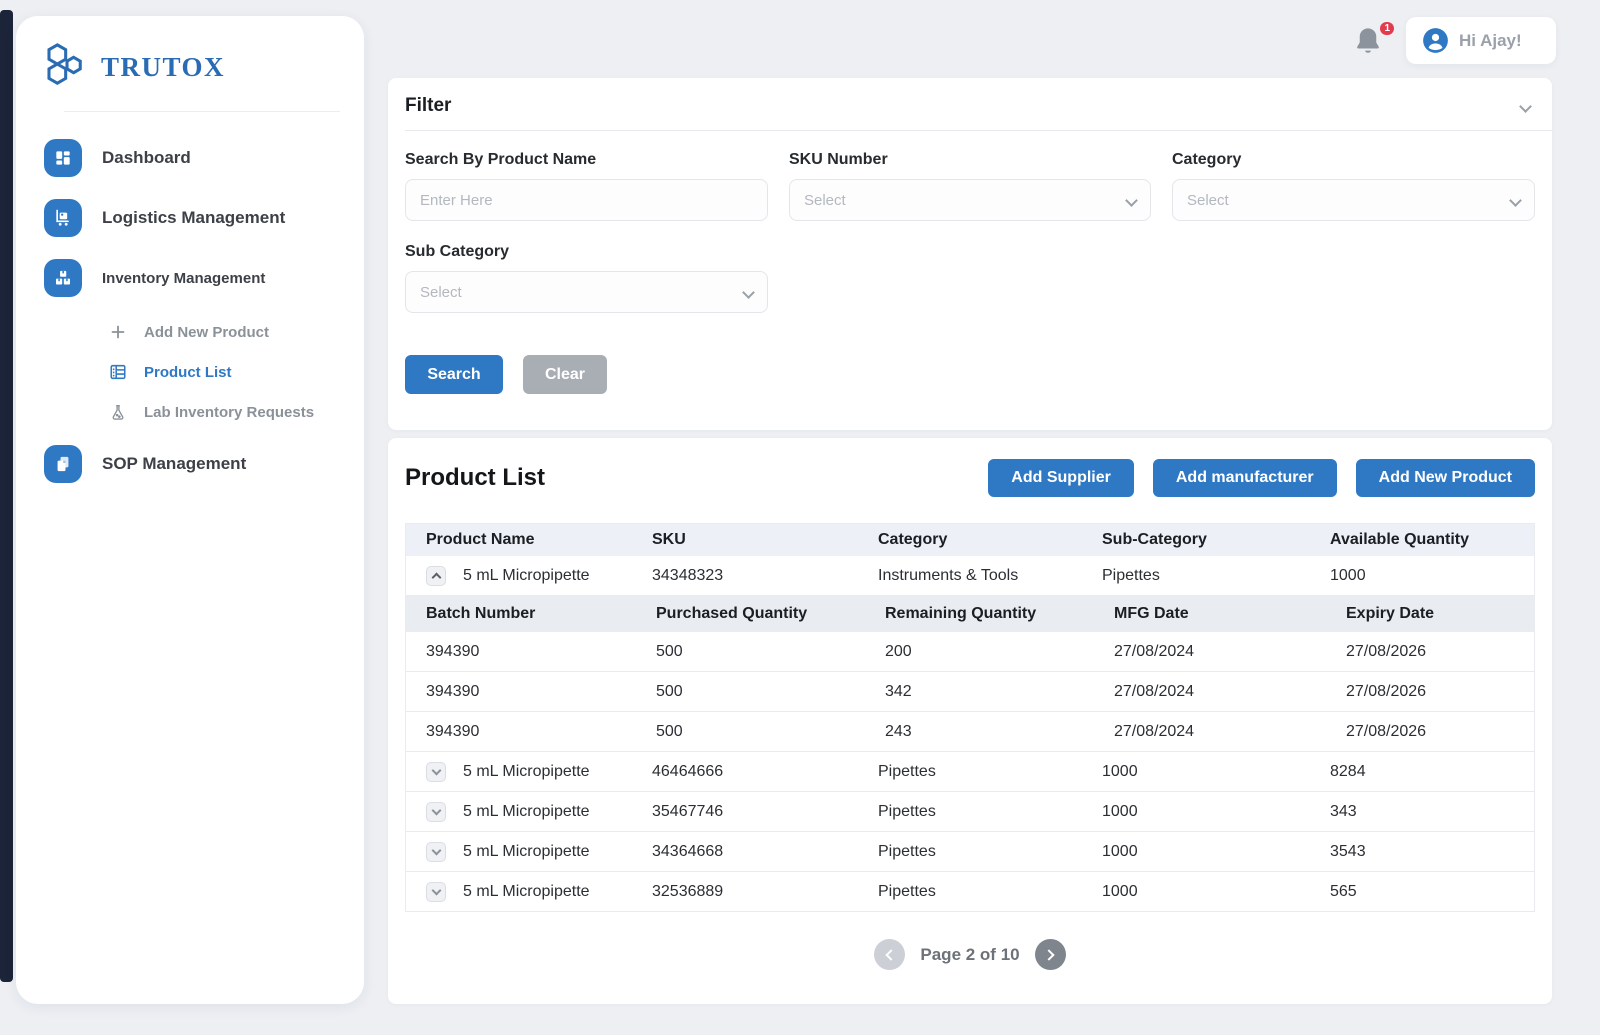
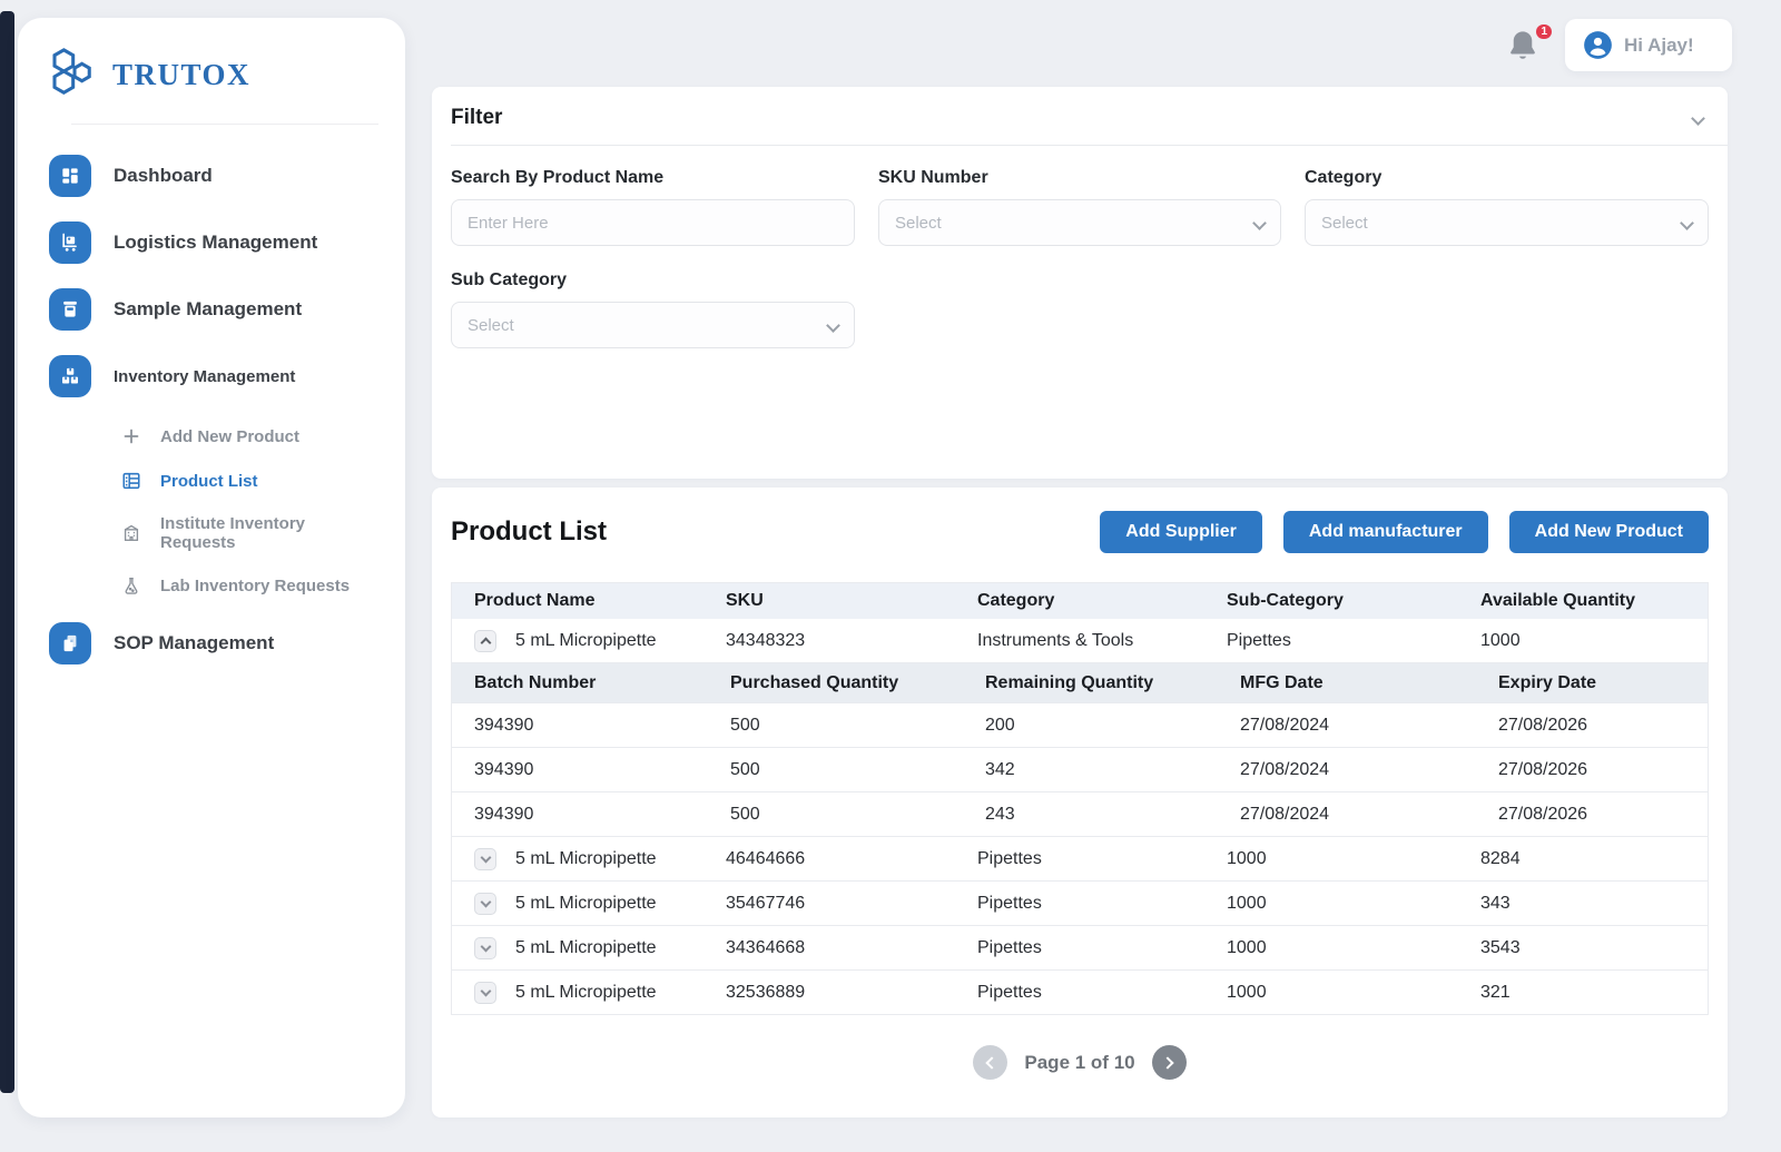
  TRUTOX
  Dashboard
  Logistics Management
+ Sample Management
  Inventory Management
  Add New Product
  Product List
+ Institute Inventory Requests
  Lab Inventory Requests
  SOP Management
  1
  Hi Ajay!
  Filter
  Search By Product Name
  Enter Here
  SKU Number
  Select
  Category
  Select
  Sub Category
  Select
- Search
- Clear
  Product List
  Add Supplier
  Add manufacturer
  Add New Product
  Product Name
  SKU
  Category
  Sub-Category
  Available Quantity
  5 mL Micropipette
  34348323
  Instruments & Tools
  Pipettes
  1000
  Batch Number
  Purchased Quantity
  Remaining Quantity
  MFG Date
  Expiry Date
  394390
  500
  200
  27/08/2024
  27/08/2026
  394390
  500
  342
  27/08/2024
  27/08/2026
  394390
  500
  243
  27/08/2024
  27/08/2026
  5 mL Micropipette
  46464666
  Pipettes
  1000
  8284
  5 mL Micropipette
  35467746
  Pipettes
  1000
  343
  5 mL Micropipette
  34364668
  Pipettes
  1000
  3543
  5 mL Micropipette
  32536889
  Pipettes
  1000
- 565
+ 321
- Page 2 of 10
+ Page 1 of 10
